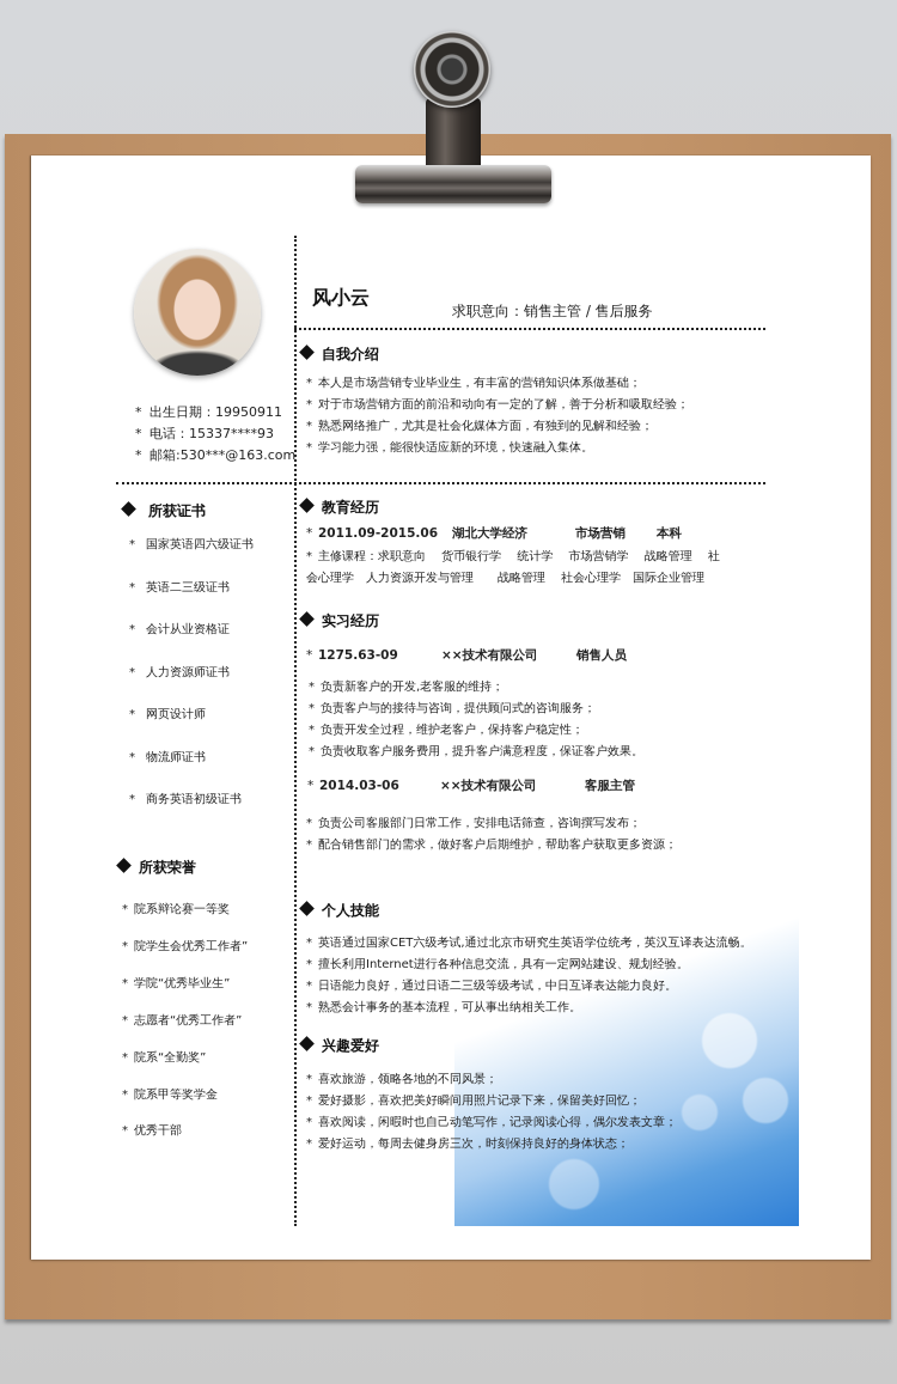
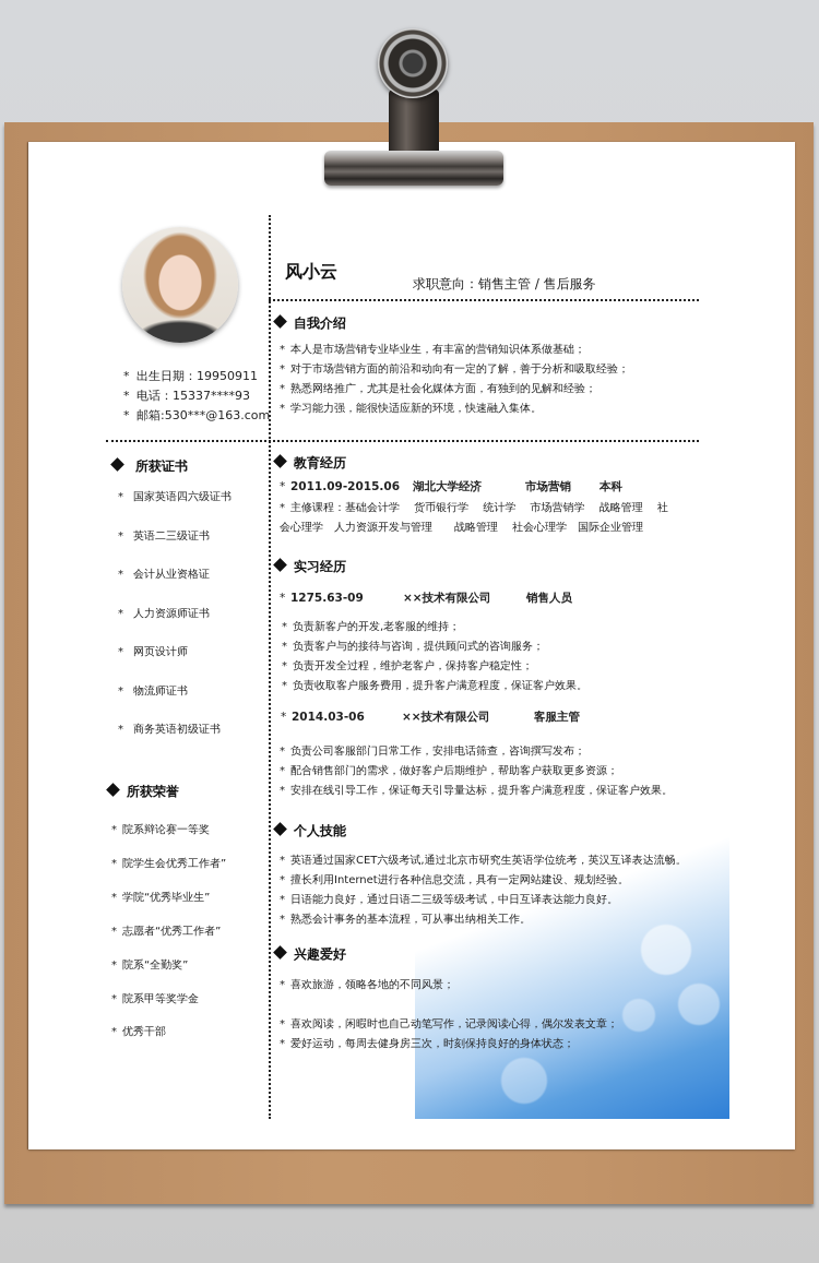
  * 出生日期：19950911
  * 电话：15337****93
  * 邮箱:530***@163.com
  风小云
  求职意向：销售主管 / 售后服务
  所获证书
  * 国家英语四六级证书
  * 英语二三级证书
  * 会计从业资格证
  * 人力资源师证书
  * 网页设计师
  * 物流师证书
  * 商务英语初级证书
  所获荣誉
  * 院系辩论赛一等奖
  * 院学生会优秀工作者”
  * 学院“优秀毕业生”
  * 志愿者“优秀工作者”
  * 院系“全勤奖”
  * 院系甲等奖学金
  * 优秀干部
  自我介绍
  * 本人是市场营销专业毕业生，有丰富的营销知识体系做基础；
  * 对于市场营销方面的前沿和动向有一定的了解，善于分析和吸取经验；
  * 熟悉网络推广，尤其是社会化媒体方面，有独到的见解和经验；
  * 学习能力强，能很快适应新的环境，快速融入集体。
  教育经历
  * 2011.09-2015.06
  湖北大学经济
  市场营销
  本科
- * 主修课程：求职意向 货币银行学 统计学 市场营销学 战略管理 社
+ * 主修课程：基础会计学 货币银行学 统计学 市场营销学 战略管理 社
  会心理学 人力资源开发与管理 战略管理 社会心理学 国际企业管理
  实习经历
  * 1275.63-09
  ××技术有限公司
  销售人员
  * 负责新客户的开发,老客服的维持；
  * 负责客户与的接待与咨询，提供顾问式的咨询服务；
  * 负责开发全过程，维护老客户，保持客户稳定性；
  * 负责收取客户服务费用，提升客户满意程度，保证客户效果。
  * 2014.03-06
  ××技术有限公司
  客服主管
  * 负责公司客服部门日常工作，安排电话筛查，咨询撰写发布；
  * 配合销售部门的需求，做好客户后期维护，帮助客户获取更多资源；
+ * 安排在线引导工作，保证每天引导量达标，提升客户满意程度，保证客户效果。
  个人技能
  * 英语通过国家CET六级考试,通过北京市研究生英语学位统考，英汉互译表达流畅。
  * 擅长利用Internet进行各种信息交流，具有一定网站建设、规划经验。
  * 日语能力良好，通过日语二三级等级考试，中日互译表达能力良好。
  * 熟悉会计事务的基本流程，可从事出纳相关工作。
  兴趣爱好
  * 喜欢旅游，领略各地的不同风景；
- * 爱好摄影，喜欢把美好瞬间用照片记录下来，保留美好回忆；
  * 喜欢阅读，闲暇时也自己动笔写作，记录阅读心得，偶尔发表文章；
  * 爱好运动，每周去健身房三次，时刻保持良好的身体状态；
